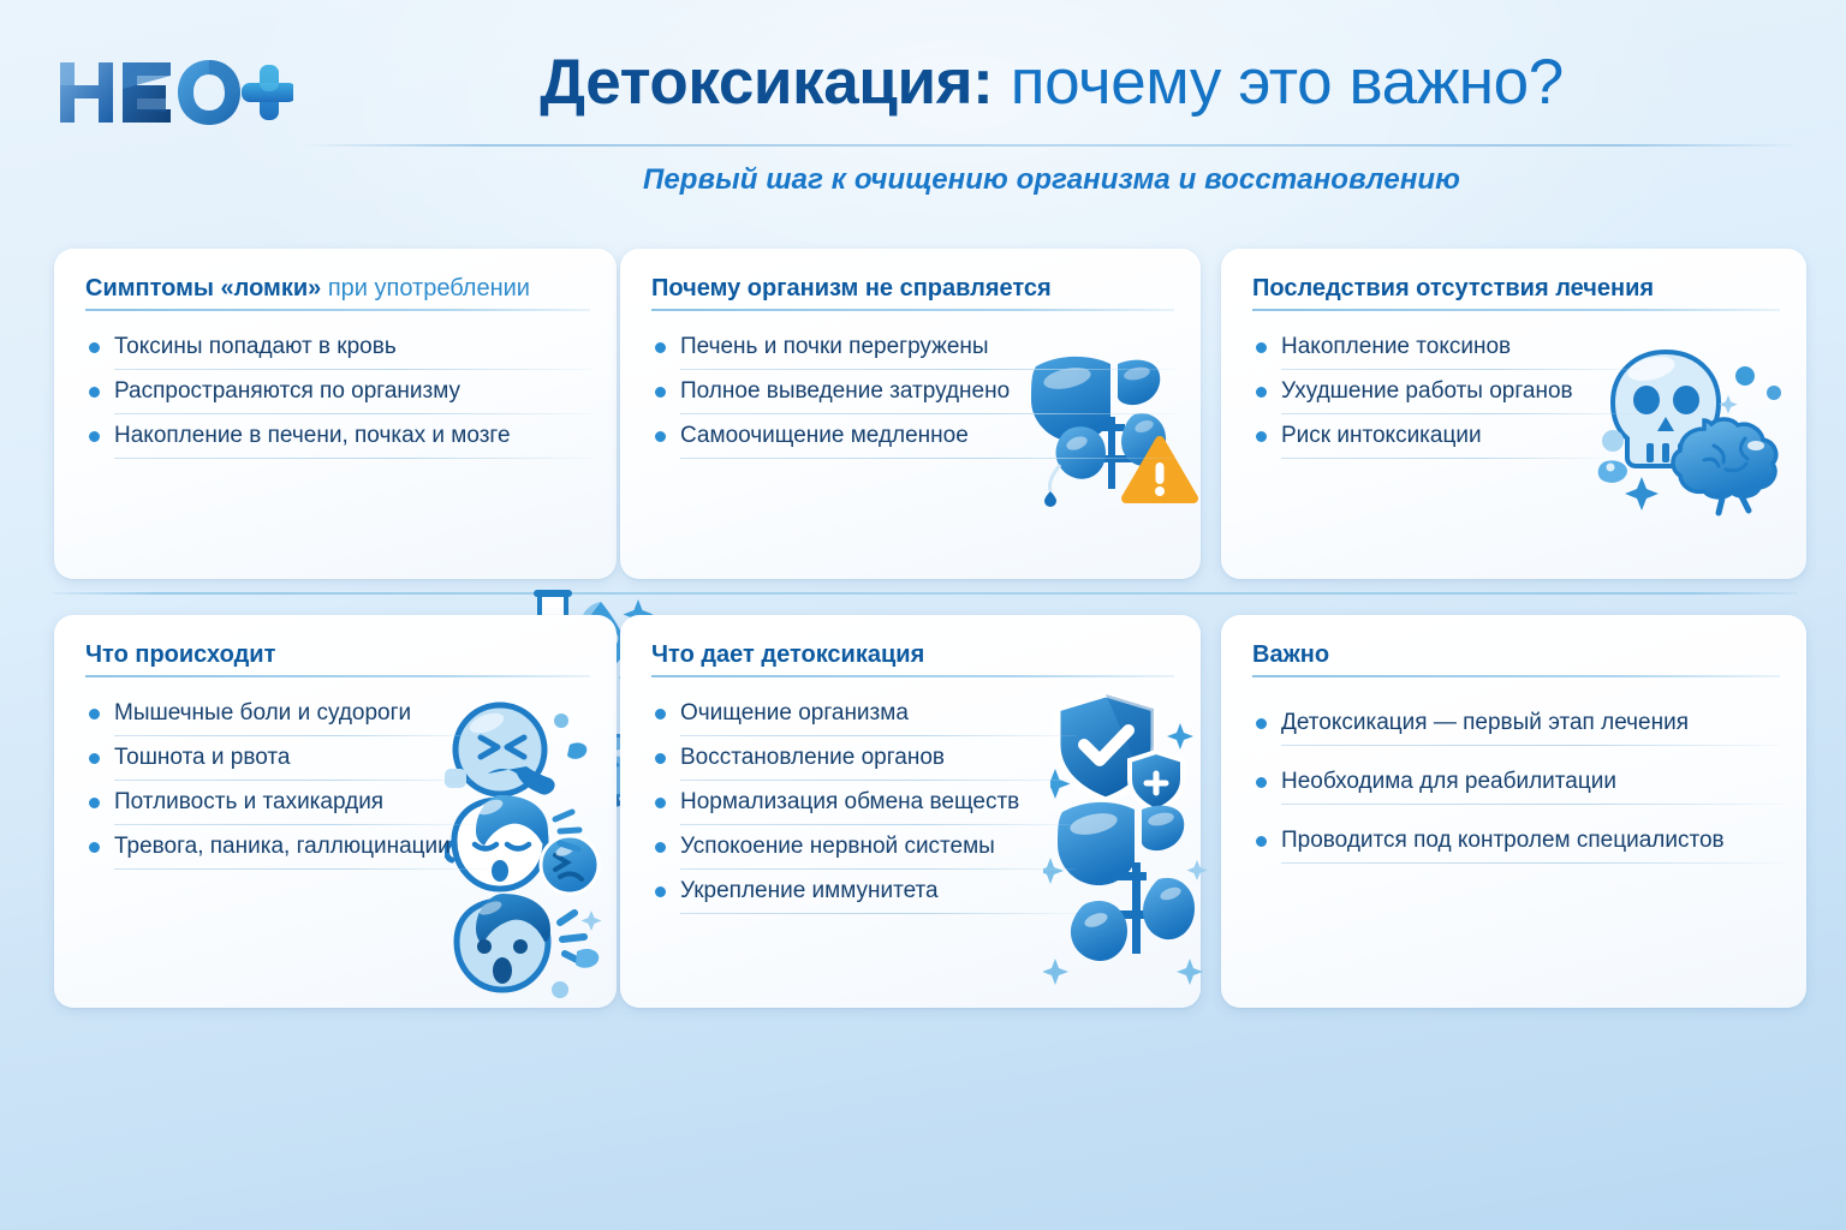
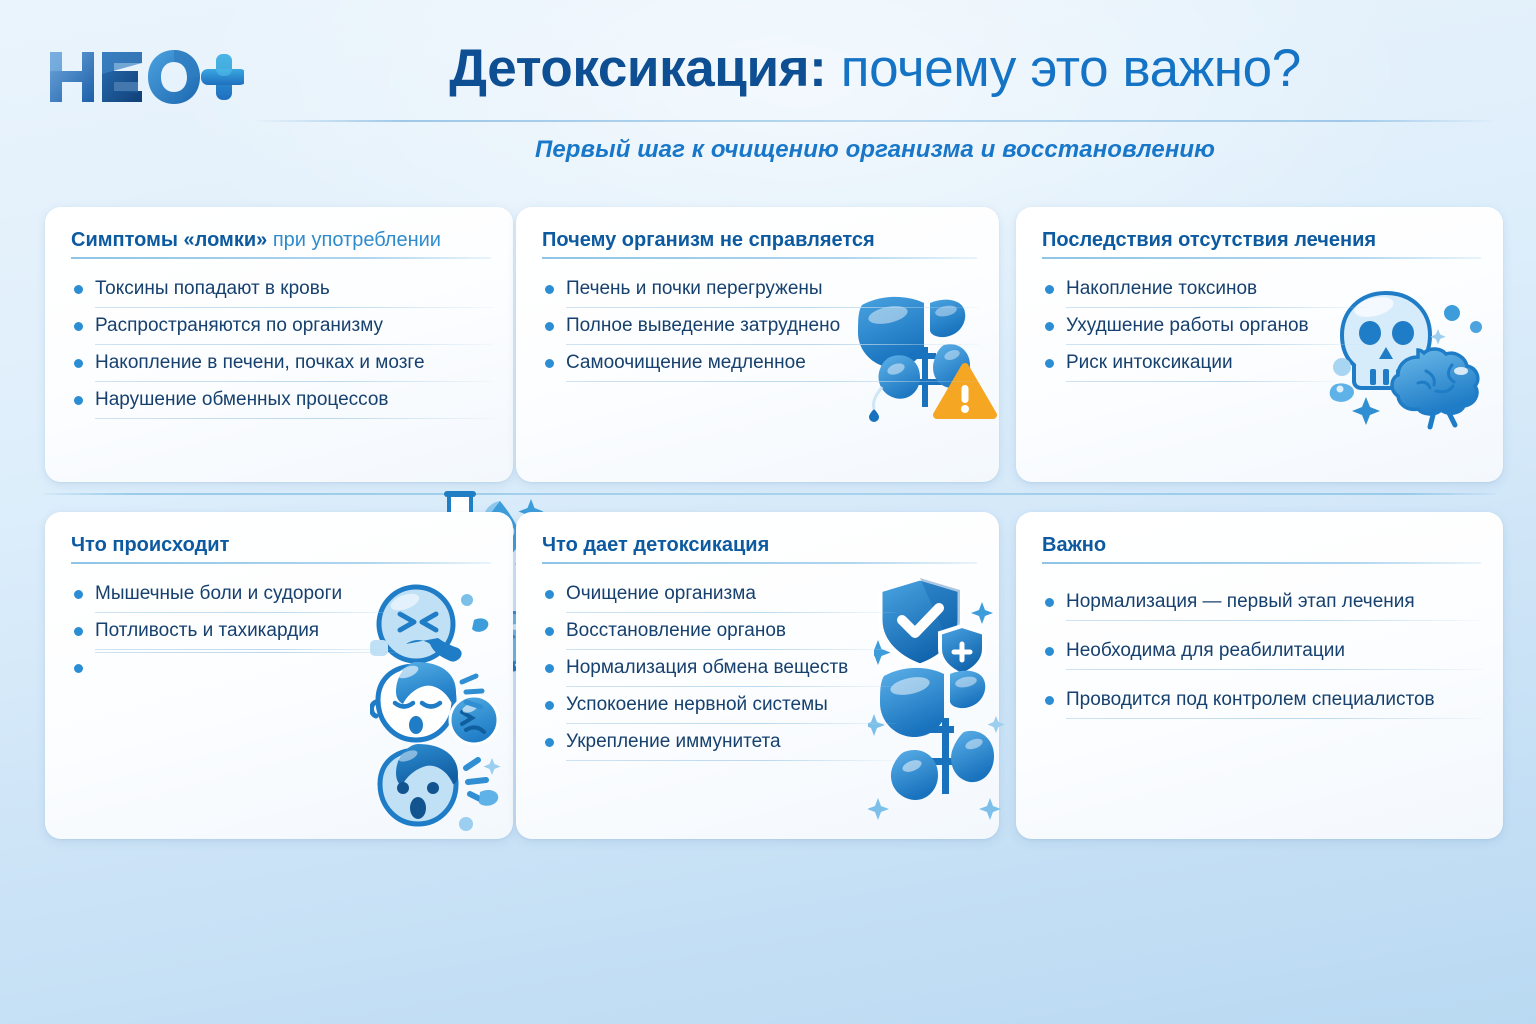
  Детоксикация: почему это важно?
  Первый шаг к очищению организма и восстановлению
  Симптомы «ломки» при употреблении
  Токсины попадают в кровь
  Распространяются по организму
  Накопление в печени, почках и мозге
+ Нарушение обменных процессов
  Почему организм не справляется
  Печень и почки перегружены
  Полное выведение затруднено
  Самоочищение медленное
  Последствия отсутствия лечения
  Накопление токсинов
  Ухудшение работы органов
  Риск интоксикации
  Что происходит
  Мышечные боли и судороги
- Тошнота и рвота
  Потливость и тахикардия
- Тревога, паника, галлюцинации
  Что дает детоксикация
  Очищение организма
  Восстановление органов
  Нормализация обмена веществ
  Успокоение нервной системы
  Укрепление иммунитета
  Важно
- Детоксикация — первый этап лечения
+ Нормализация — первый этап лечения
  Необходима для реабилитации
  Проводится под контролем специалистов
